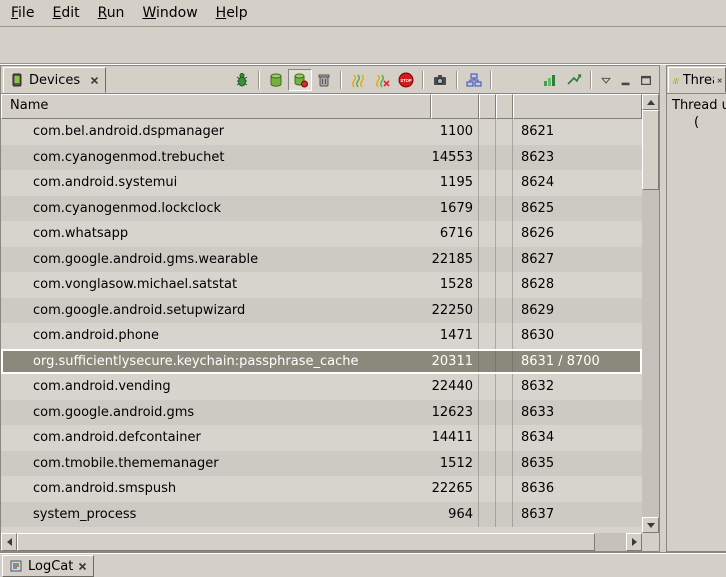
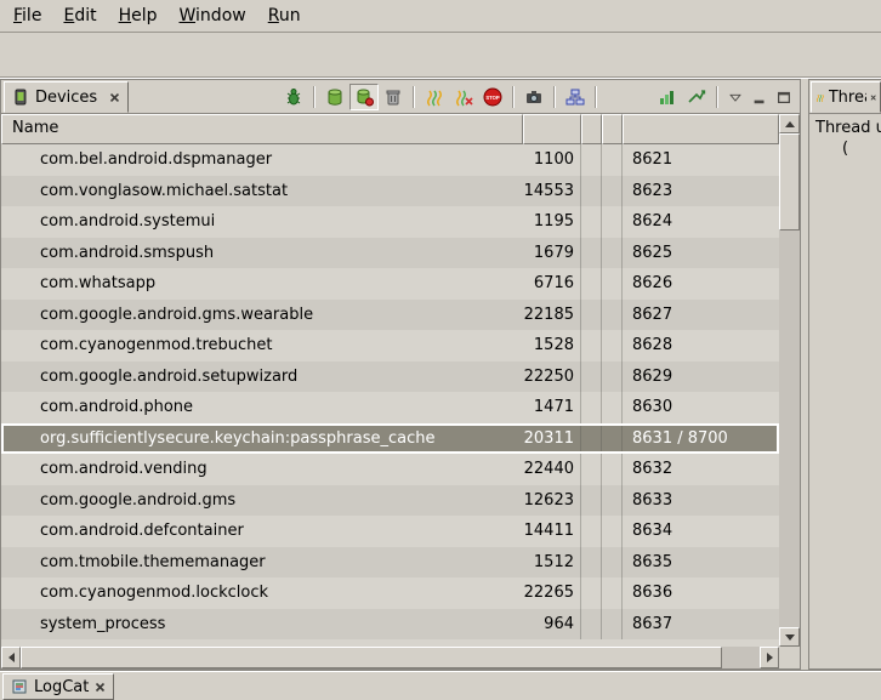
  File
  Edit
- Run
+ Help
  Window
- Help
+ Run
  Devices
  Name
  com.bel.android.dspmanager
  1100
  8621
- com.cyanogenmod.trebuchet
+ com.vonglasow.michael.satstat
  14553
  8623
  com.android.systemui
  1195
  8624
- com.cyanogenmod.lockclock
+ com.android.smspush
  1679
  8625
  com.whatsapp
  6716
  8626
  com.google.android.gms.wearable
  22185
  8627
- com.vonglasow.michael.satstat
+ com.cyanogenmod.trebuchet
  1528
  8628
  com.google.android.setupwizard
  22250
  8629
  com.android.phone
  1471
  8630
  org.sufficientlysecure.keychain:passphrase_cache
  20311
  8631 / 8700
  com.android.vending
  22440
  8632
  com.google.android.gms
  12623
  8633
  com.android.defcontainer
  14411
  8634
  com.tmobile.thememanager
  1512
  8635
- com.android.smspush
+ com.cyanogenmod.lockclock
  22265
  8636
  system_process
  964
  8637
  Thread
  (
  LogCat
